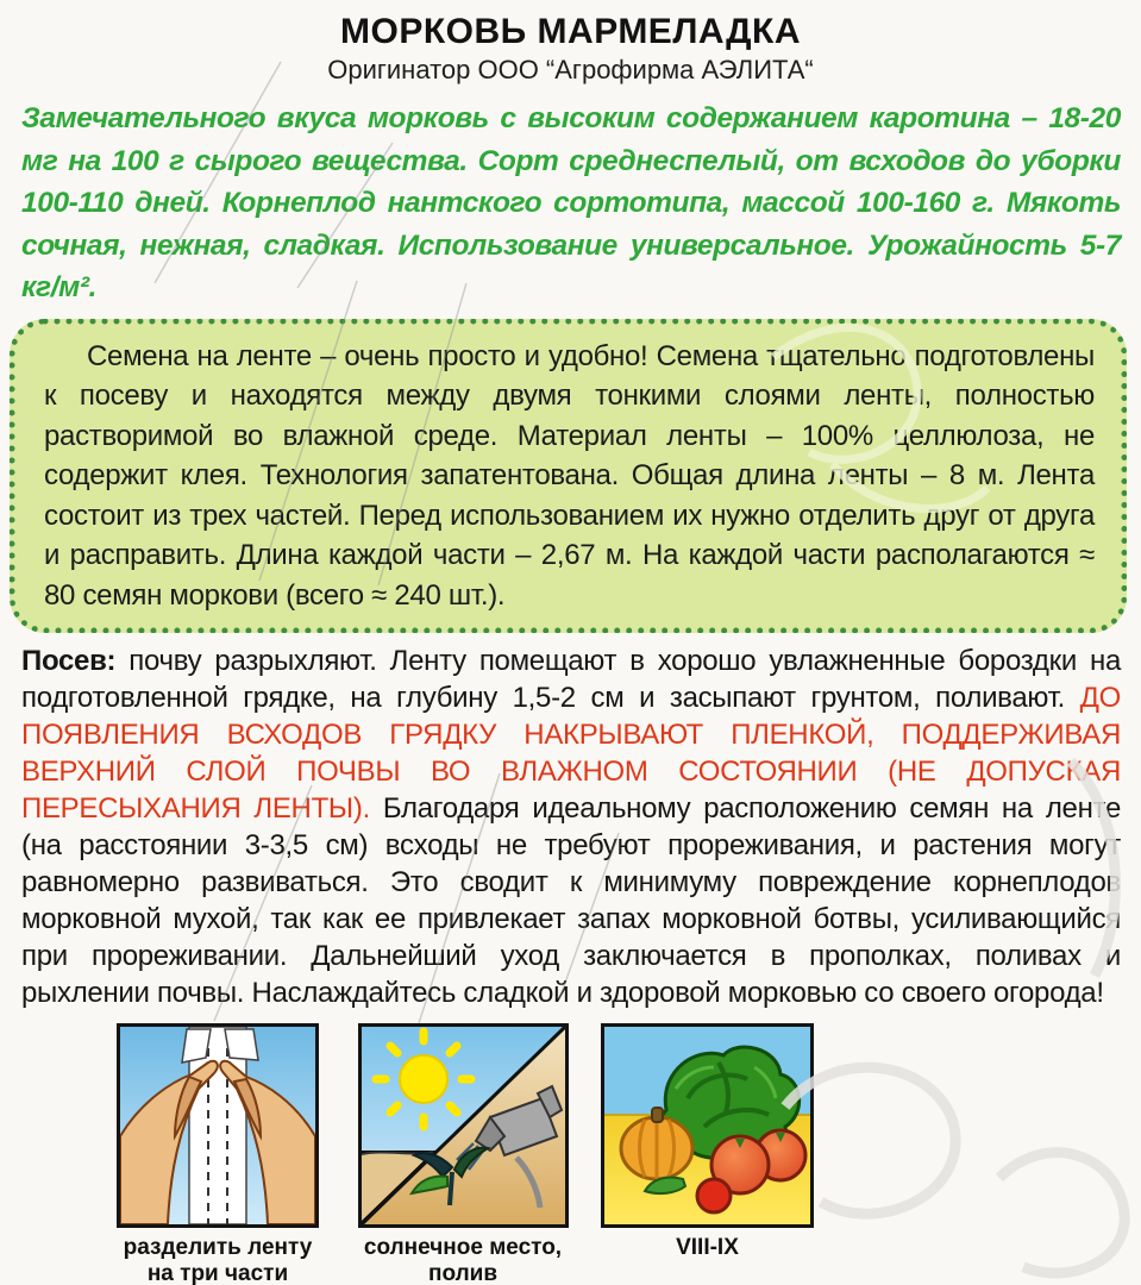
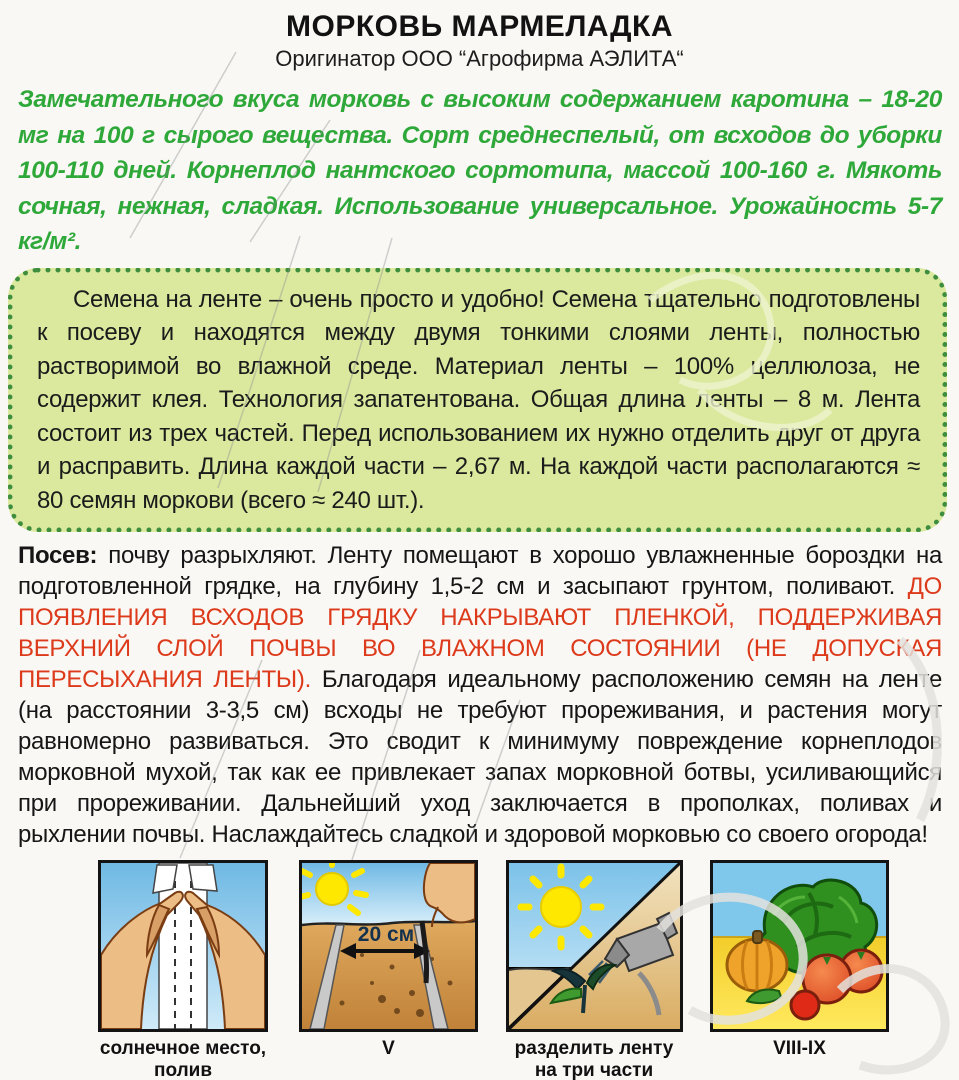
  МОРКОВЬ МАРМЕЛАДКА
  Оригинатор ООО “Агрофирма АЭЛИТА“
  Замечательного вкуса морковь с высоким содержанием каротина – 18-20 мг на 100 г сырого вещества. Сорт среднеспелый, от всходов до уборки 100-110 дней. Корнеплод нантского сортотипа, массой 100-160 г. Мякоть сочная, нежная, сладкая. Использование универсальное. Урожайность 5-7 кг/м².
  Семена на ленте – очень просто и удобно! Семена тщательно подготовлены к посеву и находятся между двумя тонкими слоями ленты, полностью растворимой во влажной среде. Материал ленты – 100% целлюлоза, не содержит клея. Технология запатентована. Общая длина ленты – 8 м. Лента состоит из трех частей. Перед использованием их нужно отделить друг от друга и расправить. Длина каждой части – 2,67 м. На каждой части располагаются ≈ 80 семян моркови (всего ≈ 240 шт.).
  Посев: почву разрыхляют. Ленту помещают в хорошо увлажненные бороздки на подготовленной грядке, на глубину 1,5-2 см и засыпают грунтом, поливают. ДО ПОЯВЛЕНИЯ ВСХОДОВ ГРЯДКУ НАКРЫВАЮТ ПЛЕНКОЙ, ПОДДЕРЖИВАЯ ВЕРХНИЙ СЛОЙ ПОЧВЫ ВО ВЛАЖНОМ СОСТОЯНИИ (НЕ ДОПУСКАЯ ПЕРЕСЫХАНИЯ ЛЕНТЫ). Благодаря идеальному расположению семян на ленте (на расстоянии 3-3,5 см) всходы не требуют прореживания, и растения могут равномерно развиваться. Это сводит к минимуму повреждение корнеплодов морковной мухой, так как ее привлекает запах морковной ботвы, усиливающийся при прореживании. Дальнейший уход заключается в прополках, поливах и рыхлении почвы. Наслаждайтесь сладкой и здоровой морковью со своего огорода!
- разделить ленту на три части
+ солнечное место, полив
+ 20 см
+ V
- солнечное место, полив
+ разделить ленту на три части
  VIII-IX
